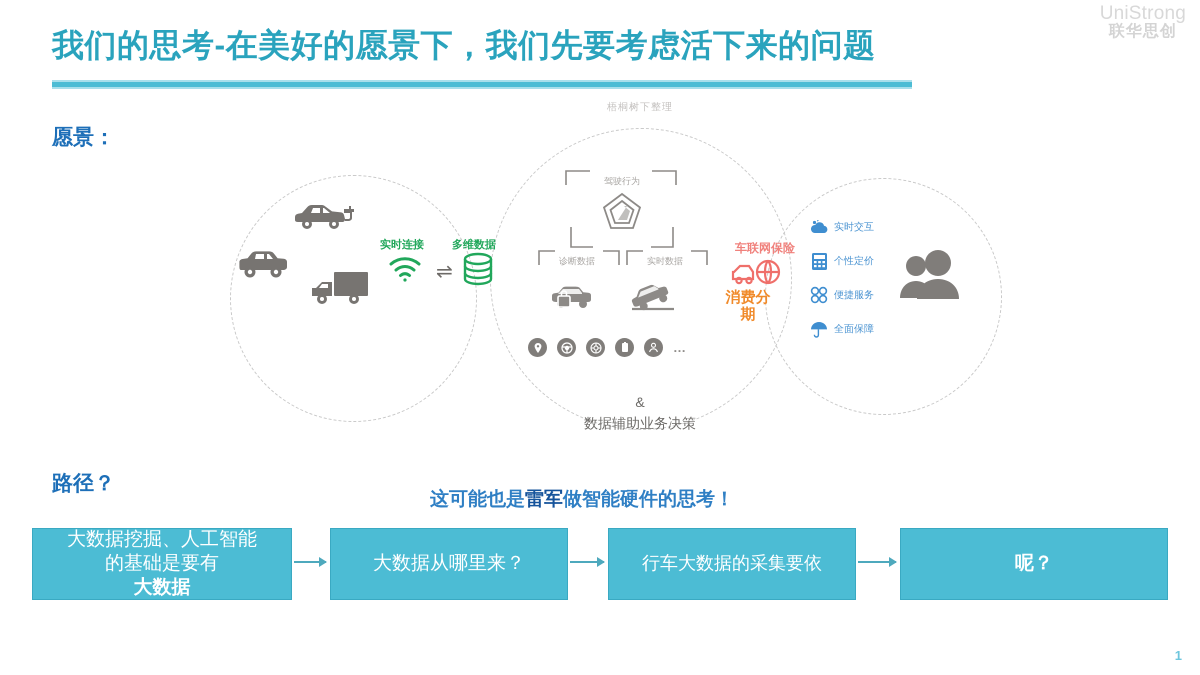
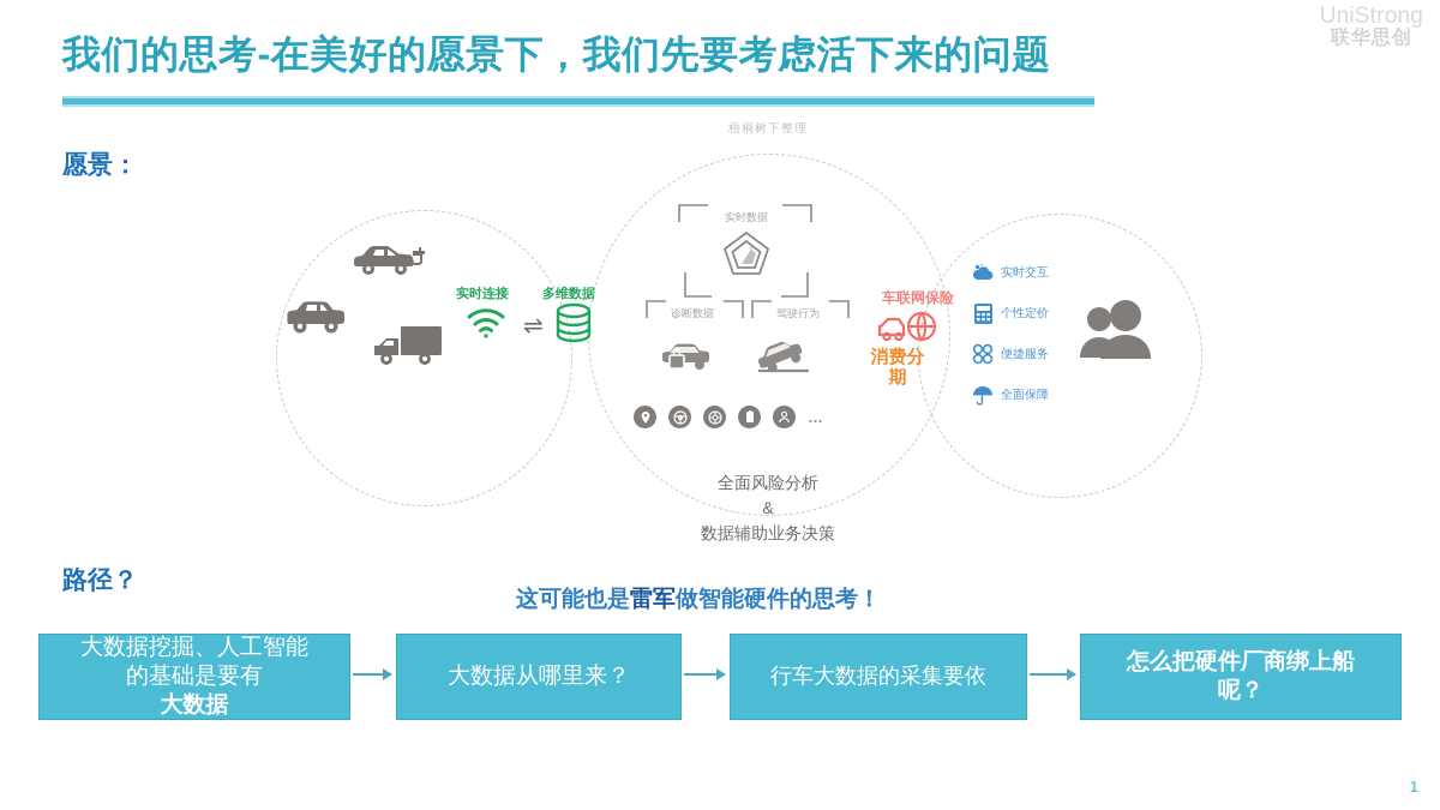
  UniStrong
  联华思创
  我们的思考-在美好的愿景下，我们先要考虑活下来的问题
  愿景：
  路径？
  这可能也是雷军做智能硬件的思考！
  梧桐树下整理
  实时连接
  多维数据
  ⇌
- 驾驶行为
+ 实时数据
  诊断数据
- 实时数据
+ 驾驶行为
  …
+ 全面风险分析
  &
  数据辅助业务决策
  车联网保险
  消费分期
  实时交互
  个性定价
  便捷服务
  全面保障
  大数据挖掘、人工智能
  的基础是要有
  大数据
  大数据从哪里来？
  行车大数据的采集要依
+ 怎么把硬件厂商绑上船
  呢？
  1
